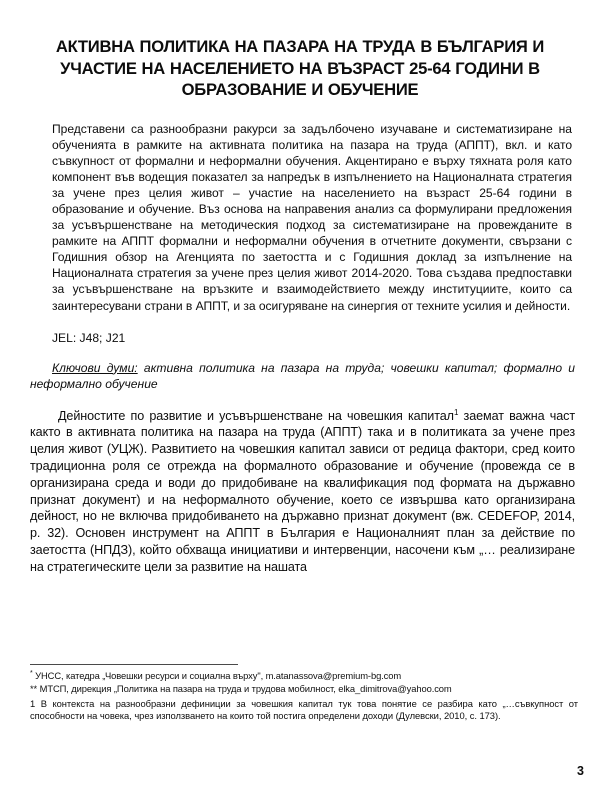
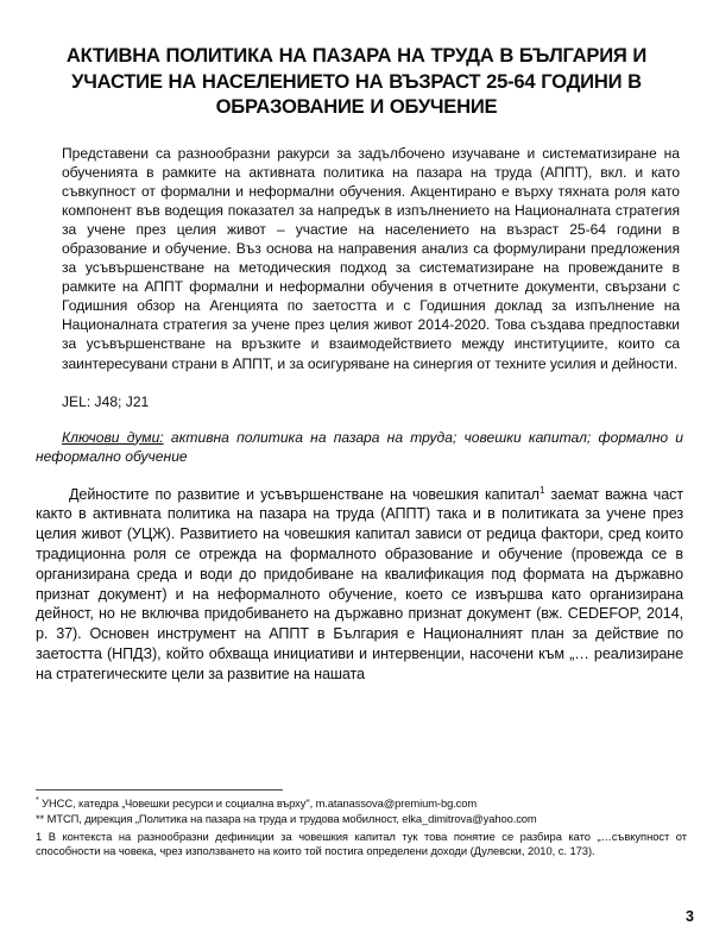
  АКТИВНА ПОЛИТИКА НА ПАЗАРА НА ТРУДА В БЪЛГАРИЯ И
  УЧАСТИЕ НА НАСЕЛЕНИЕТО НА ВЪЗРАСТ 25-64 ГОДИНИ В
  ОБРАЗОВАНИЕ И ОБУЧЕНИЕ
  Представени са разнообразни ракурси за задълбочено изучаване и систематизиране на обученията в рамките на активната политика на пазара на труда (АППТ), вкл. и като съвкупност от формални и неформални обучения. Акцентирано е върху тяхната роля като компонент във водещия показател за напредък в изпълнението на Националната стратегия за учене през целия живот – участие на населението на възраст 25-64 години в образование и обучение. Въз основа на направения анализ са формулирани предложения за усъвършенстване на методическия подход за систематизиране на провежданите в рамките на АППТ формални и неформални обучения в отчетните документи, свързани с Годишния обзор на Агенцията по заетостта и с Годишния доклад за изпълнение на Националната стратегия за учене през целия живот 2014-2020. Това създава предпоставки за усъвършенстване на връзките и взаимодействието между институциите, които са заинтересувани страни в АППТ, и за осигуряване на синергия от техните усилия и дейности.
  JEL: J48; J21
  Ключови думи: активна политика на пазара на труда; човешки капитал; формално и неформално обучение
- Дейностите по развитие и усъвършенстване на човешкия капитал1 заемат важна част както в активната политика на пазара на труда (АППТ) така и в политиката за учене през целия живот (УЦЖ). Развитието на човешкия капитал зависи от редица фактори, сред които традиционна роля се отрежда на формалното образование и обучение (провежда се в организирана среда и води до придобиване на квалификация под формата на държавно признат документ) и на неформалното обучение, което се извършва като организирана дейност, но не включва придобиването на държавно признат документ (вж. CEDEFOP, 2014, p. 32). Основен инструмент на АППТ в България е Националният план за действие по заетостта (НПДЗ), който обхваща инициативи и интервенции, насочени към „… реализиране на стратегическите цели за развитие на нашата
+ Дейностите по развитие и усъвършенстване на човешкия капитал1 заемат важна част както в активната политика на пазара на труда (АППТ) така и в политиката за учене през целия живот (УЦЖ). Развитието на човешкия капитал зависи от редица фактори, сред които традиционна роля се отрежда на формалното образование и обучение (провежда се в организирана среда и води до придобиване на квалификация под формата на държавно признат документ) и на неформалното обучение, което се извършва като организирана дейност, но не включва придобиването на държавно признат документ (вж. CEDEFOP, 2014, p. 37). Основен инструмент на АППТ в България е Националният план за действие по заетостта (НПДЗ), който обхваща инициативи и интервенции, насочени към „… реализиране на стратегическите цели за развитие на нашата
  УНСС, катедра „Човешки ресурси и социална върху", m.atanassova@premium-bg.com
  ** МТСП, дирекция „Политика на пазара на труда и трудова мобилност, elka_dimitrova@yahoo.com
  1 В контекста на разнообразни дефиниции за човешкия капитал тук това понятие се разбира като „…съвкупност от способности на човека, чрез използването на които той постига определени доходи (Дулевски, 2010, с. 173).
  3
